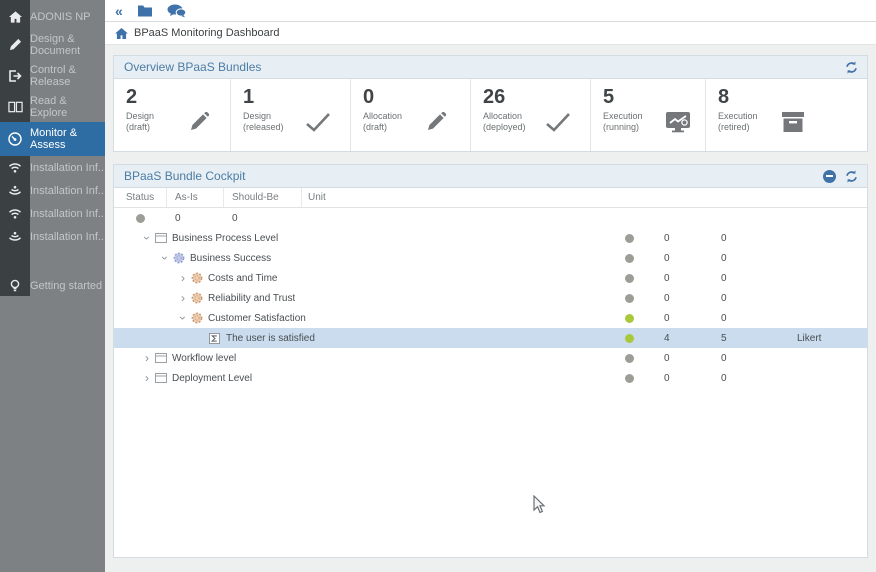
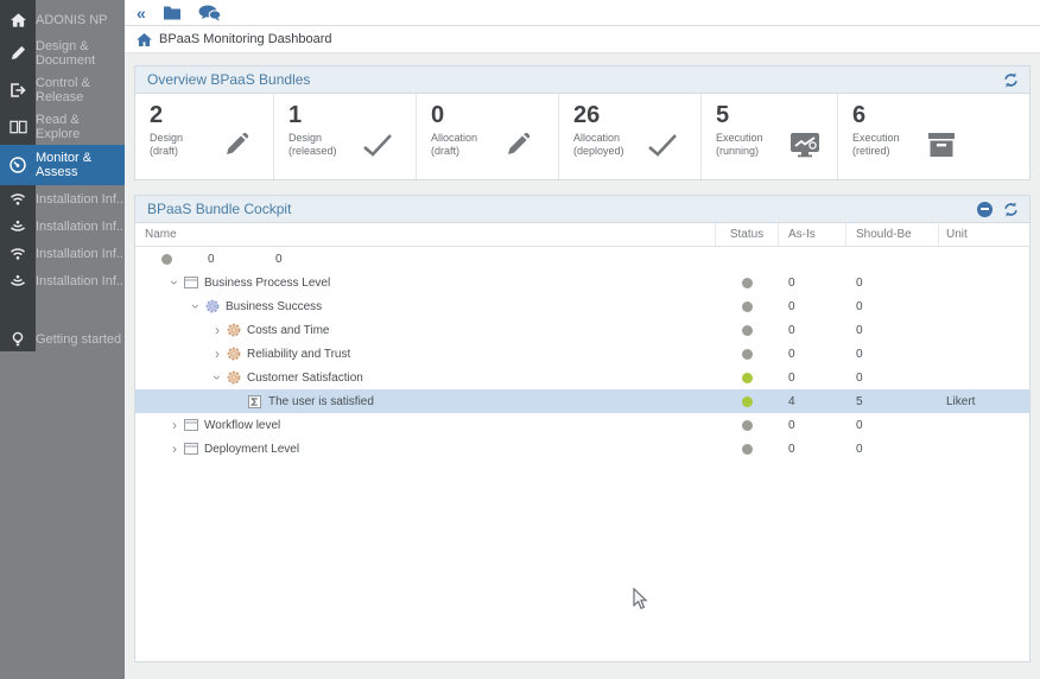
  ADONIS NP
  Design & Document
  Control & Release
  Read & Explore
  Monitor & Assess
  Installation Inf..
  Installation Inf..
  Installation Inf..
  Installation Inf..
  Getting started
  «
  BPaaS Monitoring Dashboard
  Overview BPaaS Bundles
  2
  Design
  (draft)
  1
  Design
  (released)
  0
  Allocation
  (draft)
  26
  Allocation
  (deployed)
  5
  Execution
  (running)
- 8
+ 6
  Execution
  (retired)
  BPaaS Bundle Cockpit
+ Name
  Status
  As-Is
  Should-Be
  Unit
  0
  0
  Business Process Level
  0
  0
  Business Success
  0
  0
  ›
  Costs and Time
  0
  0
  ›
  Reliability and Trust
  0
  0
  Customer Satisfaction
  0
  0
  The user is satisfied
  4
  5
  Likert
  ›
  Workflow level
  0
  0
  ›
  Deployment Level
  0
  0
